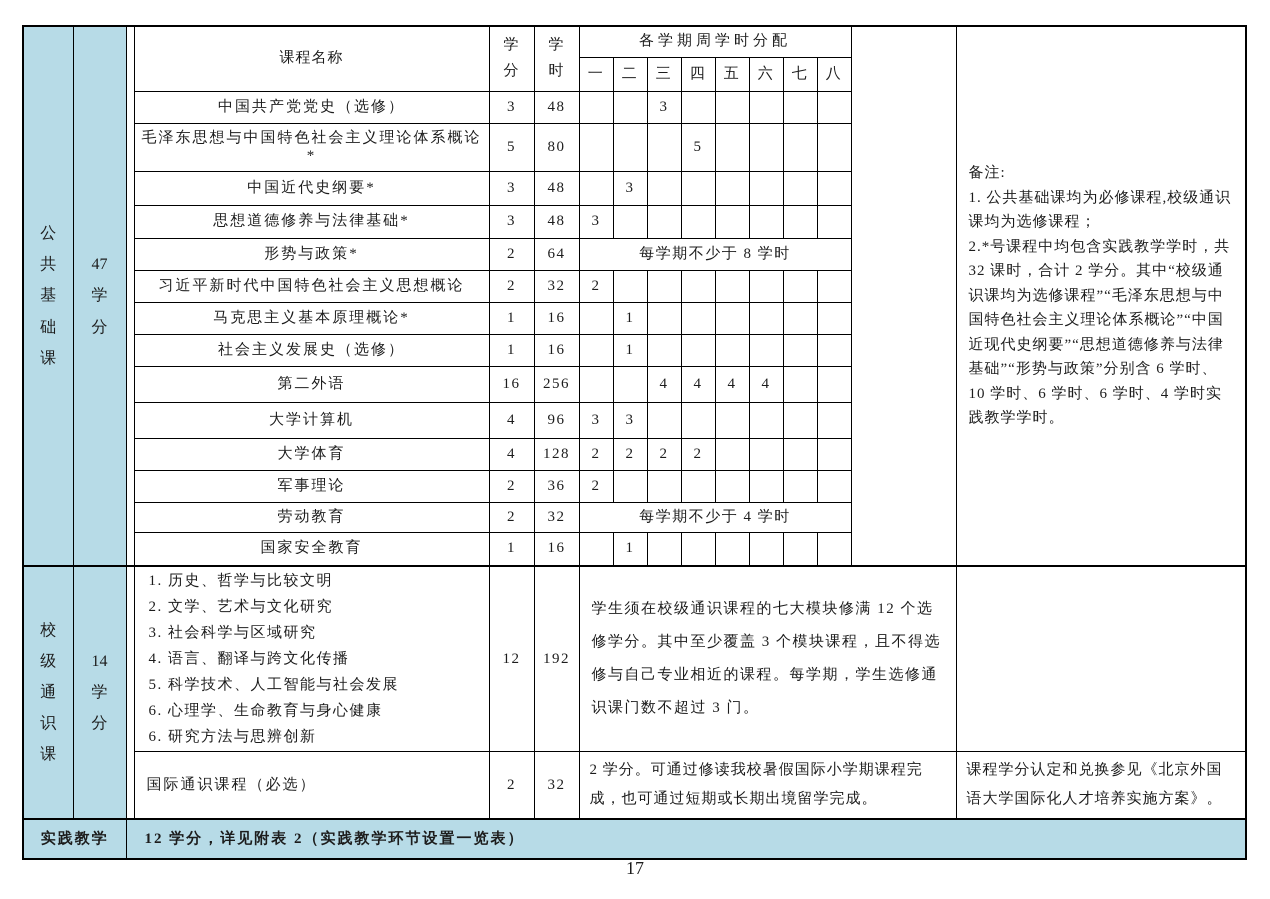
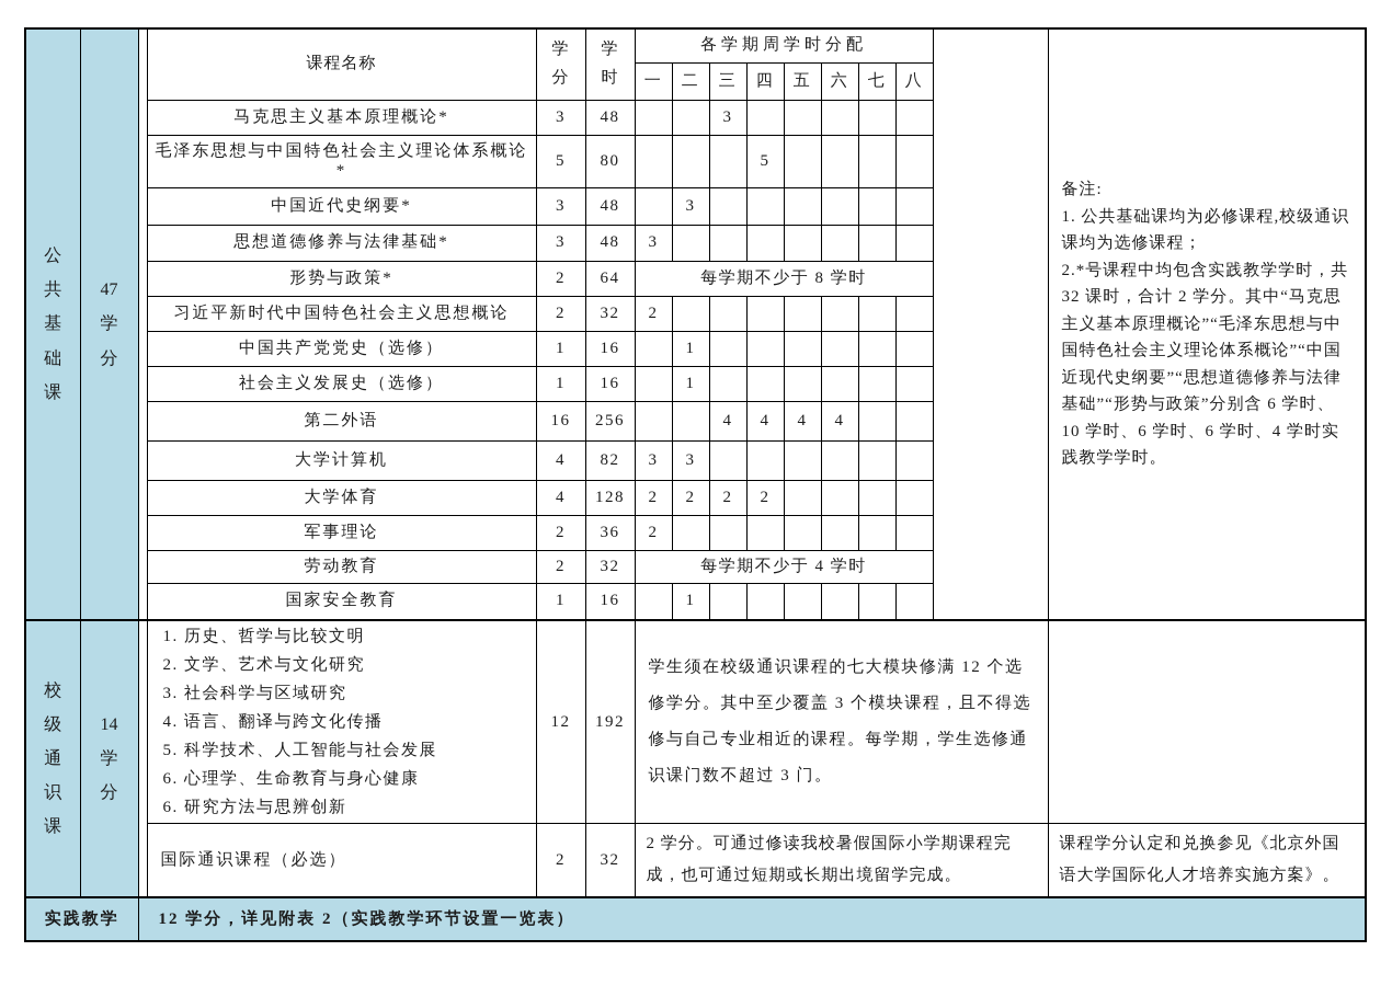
- 公 共 基 础 课	47 学 分		课程名称	学 分	学 时	各学期周学时分配		备注: 1. 公共基础课均为必修课程,校级通识课均为选修课程； 2.*号课程中均包含实践教学学时，共 32 课时，合计 2 学分。其中“校级通识课均为选修课程”“毛泽东思想与中国特色社会主义理论体系概论”“中国近现代史纲要”“思想道德修养与法律基础”“形势与政策”分别含 6 学时、10 学时、6 学时、6 学时、4 学时实践教学学时。
+ 公 共 基 础 课	47 学 分		课程名称	学 分	学 时	各学期周学时分配		备注: 1. 公共基础课均为必修课程,校级通识课均为选修课程； 2.*号课程中均包含实践教学学时，共 32 课时，合计 2 学分。其中“马克思主义基本原理概论”“毛泽东思想与中国特色社会主义理论体系概论”“中国近现代史纲要”“思想道德修养与法律基础”“形势与政策”分别含 6 学时、10 学时、6 学时、6 学时、4 学时实践教学学时。
  一	二	三	四	五	六	七	八
- 中国共产党党史（选修）	3	48			3
+ 马克思主义基本原理概论*	3	48			3
  毛泽东思想与中国特色社会主义理论体系概论*	5	80				5
  中国近代史纲要*	3	48		3
  思想道德修养与法律基础*	3	48	3
  形势与政策*	2	64	每学期不少于 8 学时
  习近平新时代中国特色社会主义思想概论	2	32	2
- 马克思主义基本原理概论*	1	16		1
+ 中国共产党党史（选修）	1	16		1
  社会主义发展史（选修）	1	16		1
  第二外语	16	256			4	4	4	4
- 大学计算机	4	96	3	3
+ 大学计算机	4	82	3	3
  大学体育	4	128	2	2	2	2
  军事理论	2	36	2
  劳动教育	2	32	每学期不少于 4 学时
  国家安全教育	1	16		1
  校 级 通 识 课	14 学 分		1. 历史、哲学与比较文明 2. 文学、艺术与文化研究 3. 社会科学与区域研究 4. 语言、翻译与跨文化传播 5. 科学技术、人工智能与社会发展 6. 心理学、生命教育与身心健康 6. 研究方法与思辨创新	12	192	学生须在校级通识课程的七大模块修满 12 个选修学分。其中至少覆盖 3 个模块课程，且不得选修与自己专业相近的课程。每学期，学生选修通识课门数不超过 3 门。
  国际通识课程（必选）	2	32	2 学分。可通过修读我校暑假国际小学期课程完成，也可通过短期或长期出境留学完成。	课程学分认定和兑换参见《北京外国语大学国际化人才培养实施方案》。
  实践教学	12 学分，详见附表 2（实践教学环节设置一览表）
- 17
